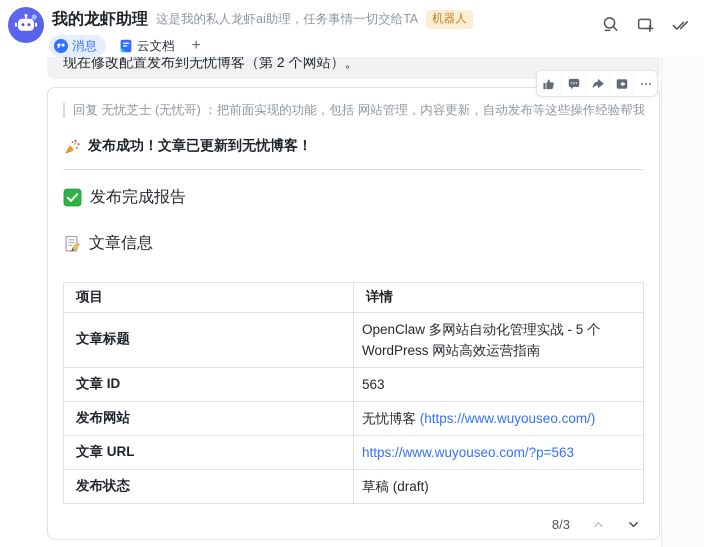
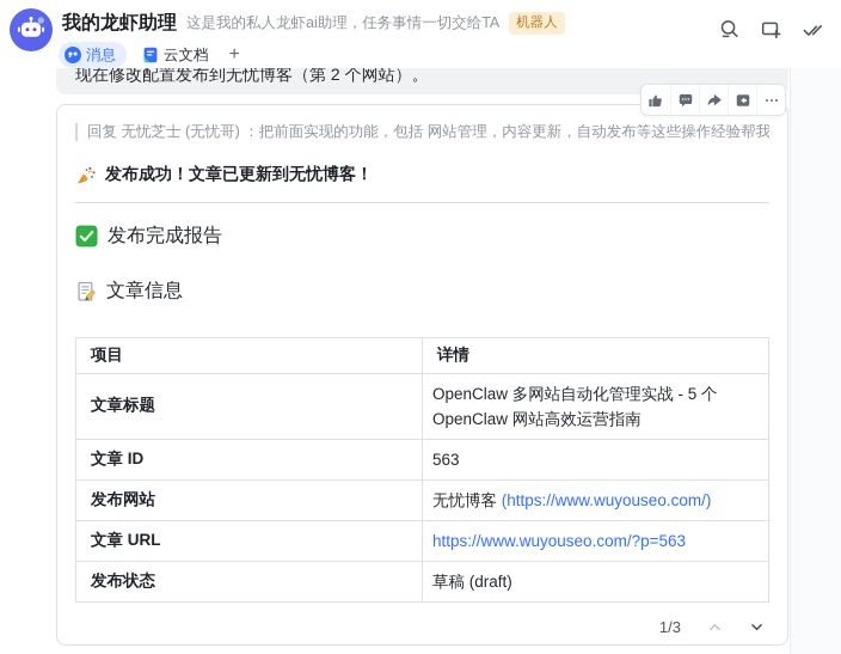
  我的龙虾助理
  这是我的私人龙虾ai助理，任务事情一切交给TA
  机器人
  消息
  云文档
  +
  现在修改配置发布到无忧博客（第 2 个网站）。
  回复 无忧芝士 (无忧哥) ：把前面实现的功能，包括 网站管理，内容更新，自动发布等这些操作经验帮我
  发布成功！文章已更新到无忧博客！
  发布完成报告
  文章信息
  项目	详情
- 文章标题	OpenClaw 多网站自动化管理实战 - 5 个 WordPress 网站高效运营指南
+ 文章标题	OpenClaw 多网站自动化管理实战 - 5 个 OpenClaw 网站高效运营指南
  文章 ID	563
  发布网站	无忧博客 (https://www.wuyouseo.com/)
  文章 URL	https://www.wuyouseo.com/?p=563
  发布状态	草稿 (draft)
- 8/3
+ 1/3
